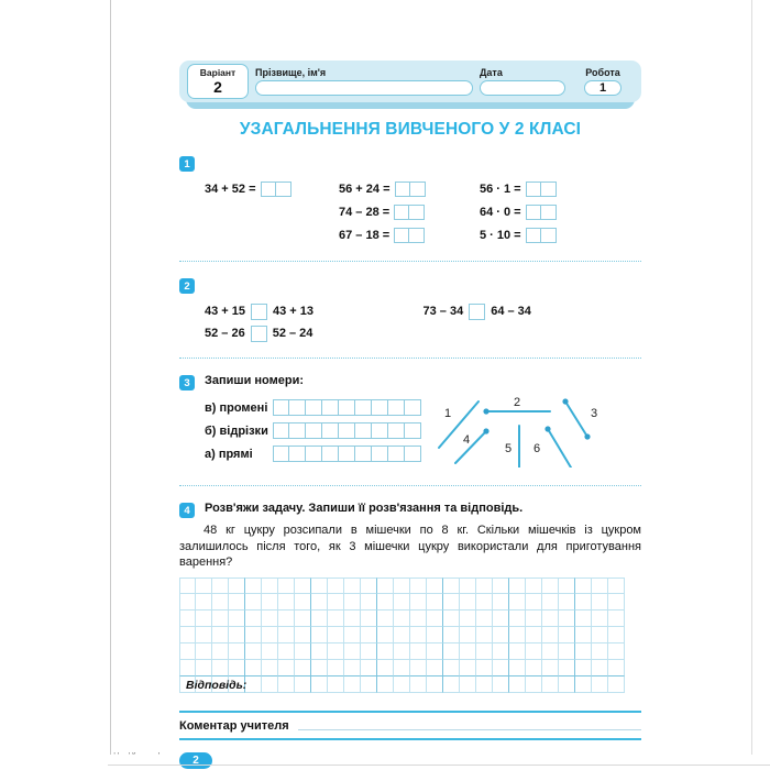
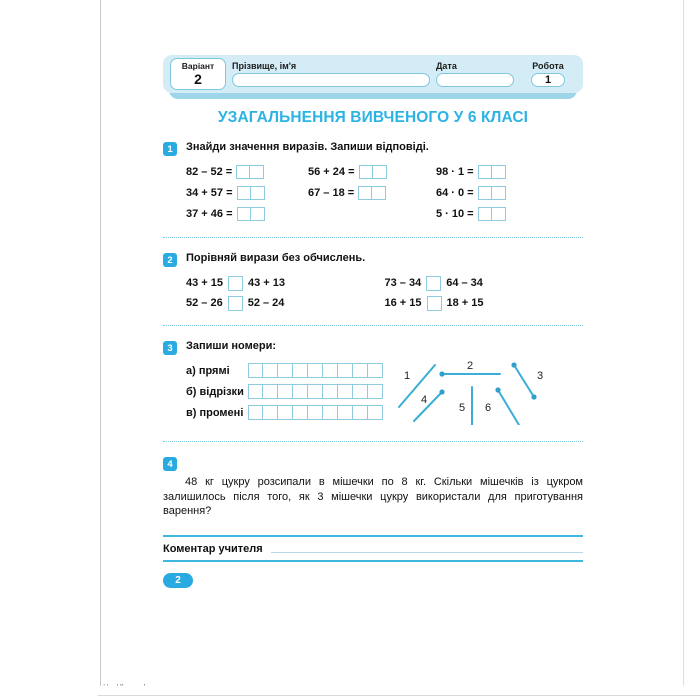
  Варіант
  2
  Прізвище, ім'я
  Дата
  Робота
  1
- УЗАГАЛЬНЕННЯ ВИВЧЕНОГО У 2 КЛАСІ
+ УЗАГАЛЬНЕННЯ ВИВЧЕНОГО У 6 КЛАСІ
  1
+ Знайди значення виразів. Запиши відповіді.
+ 82 – 52 =
- 34 + 52 =
+ 34 + 57 =
+ 37 + 46 =
  56 + 24 =
- 74 – 28 =
  67 – 18 =
- 56 · 1 =
+ 98 · 1 =
  64 · 0 =
  5 · 10 =
  2
+ Порівняй вирази без обчислень.
  43 + 15
  43 + 13
  52 – 26
  52 – 24
  73 – 34
  64 – 34
+ 16 + 15
+ 18 + 15
  3
  Запиши номери:
- в) промені
+ а) прямі
  б) відрізки
- а) прямі
+ в) промені
  1
  2
  3
  4
  5
  6
  4
- Розв'яжи задачу. Запиши її розв'язання та відповідь.
  48 кг цукру розсипали в мішечки по 8 кг. Скільки мішечків із цукром залишилось після того, як 3 мішечки цукру використали для приготування варення?
- Відповідь:
  Коментар учителя
  2
